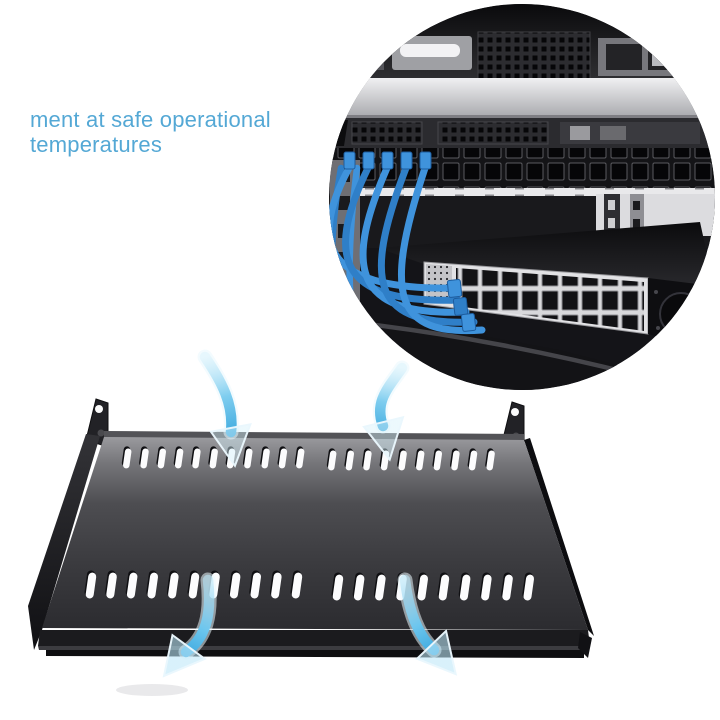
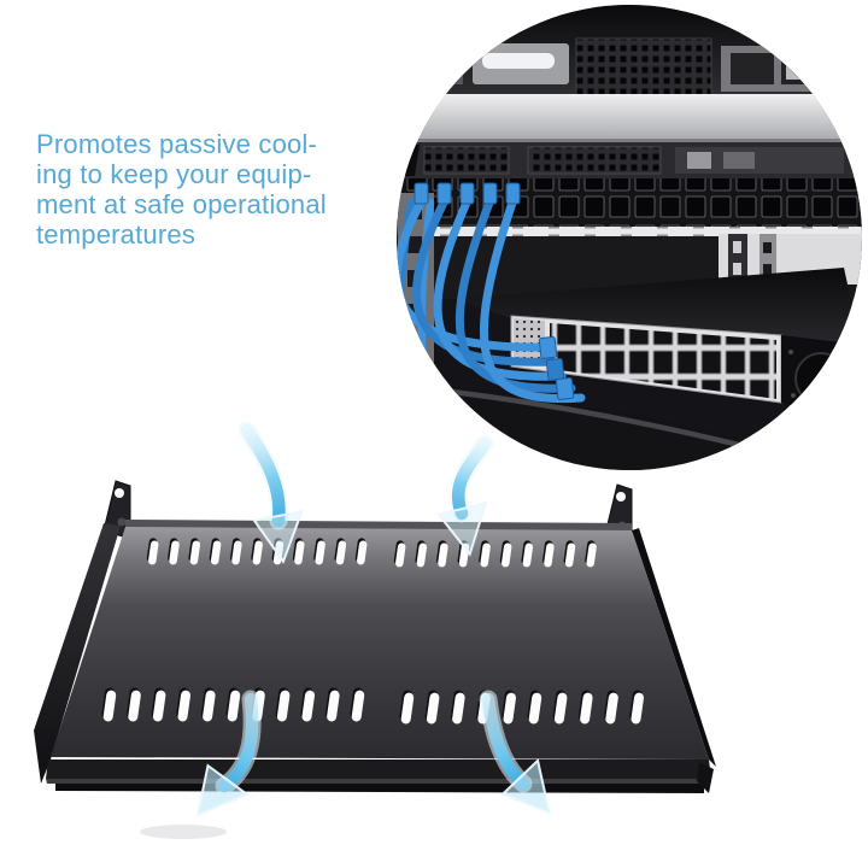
+ Promotes passive cool-
+ ing to keep your equip-
  ment at safe operational
  temperatures
